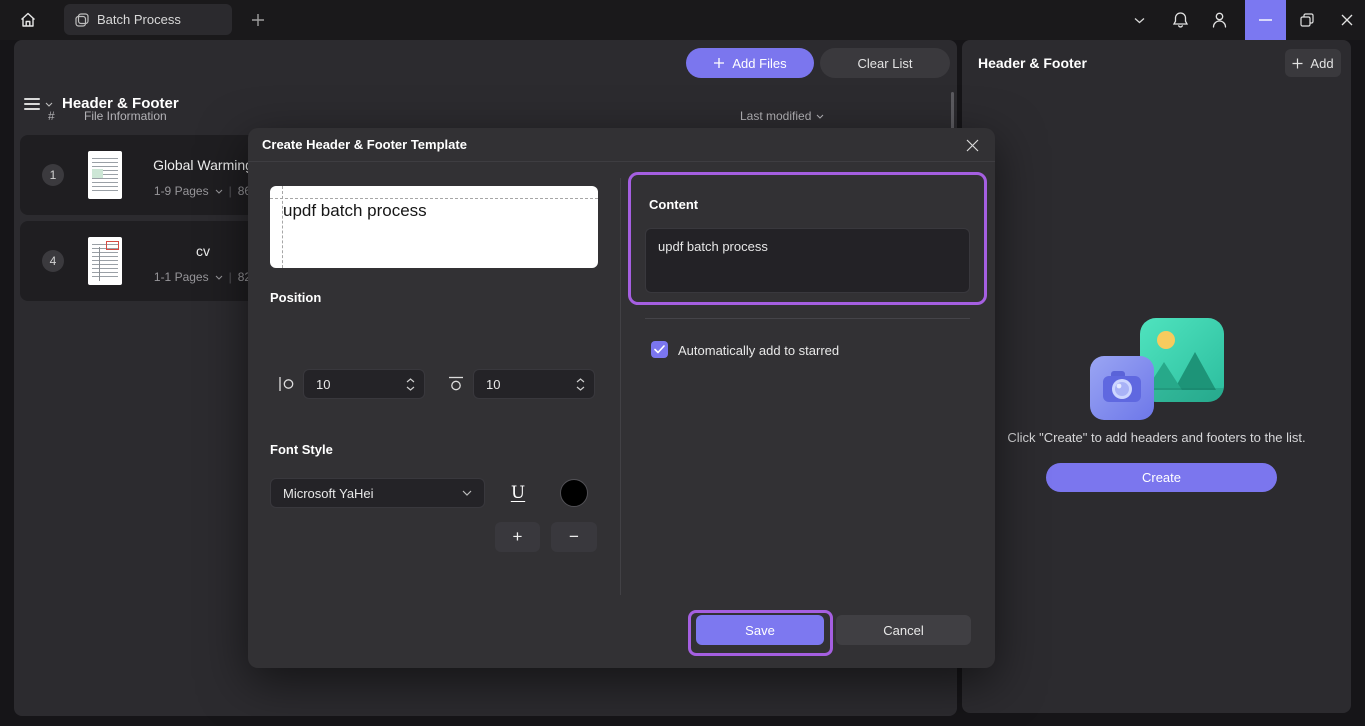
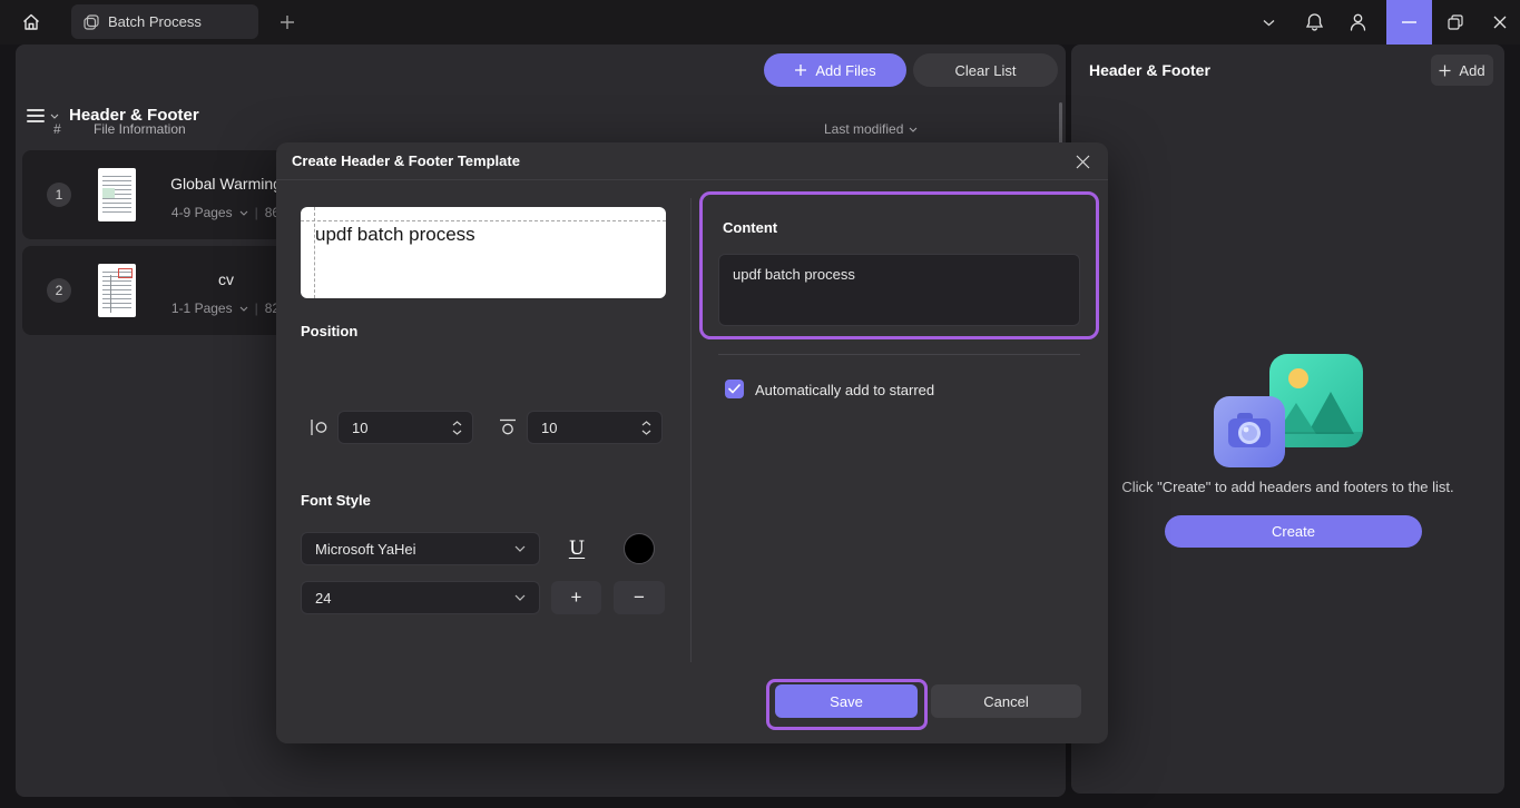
  Batch Process
  Header & Footer
  Add Files
  Clear List
  #
  File Information
  Last modified
  1
  Global Warmin
- 1-9 Pages
+ 4-9 Pages
  |
- 4
+ 2
  cv
  1-1 Pages
  |
  Header & Footer
  Add
  Click "Create" to add headers and footers to the list.
  Create
  Create Header & Footer Template
  updf batch process
  Position
  10
  10
  Font Style
  Microsoft YaHei
  U
+ 24
  +
  −
  Content
  updf batch process
  Automatically add to starred
  Save
  Cancel
